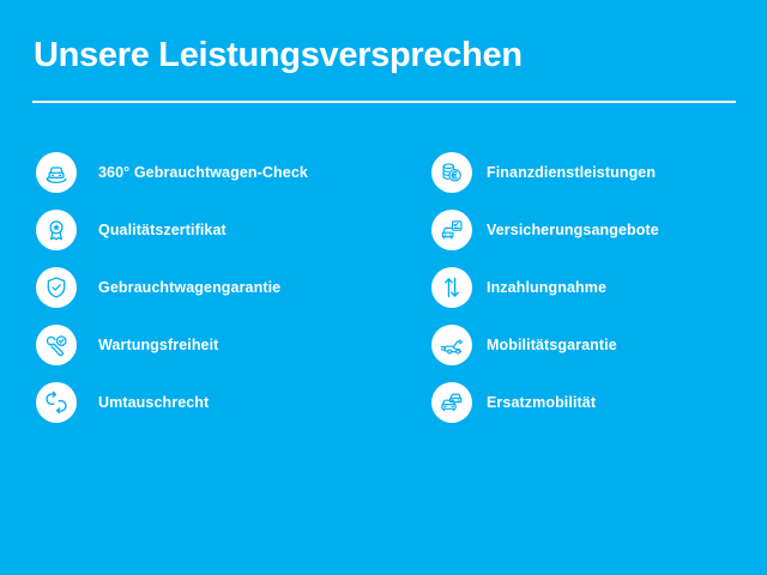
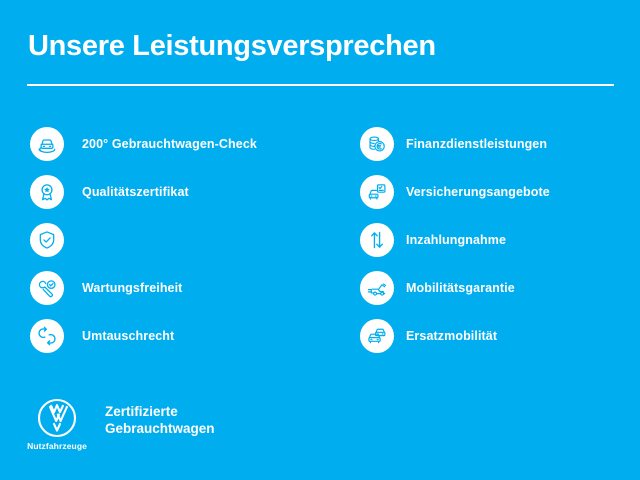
  Unsere Leistungsversprechen
- 360° Gebrauchtwagen-Check
+ 200° Gebrauchtwagen-Check
  Qualitätszertifikat
- Gebrauchtwagengarantie
  Wartungsfreiheit
  Umtauschrecht
  Finanzdienstleistungen
  Versicherungsangebote
  Inzahlungnahme
  Mobilitätsgarantie
  Ersatzmobilität
+ Nutzfahrzeuge
+ Zertifizierte
+ Gebrauchtwagen
